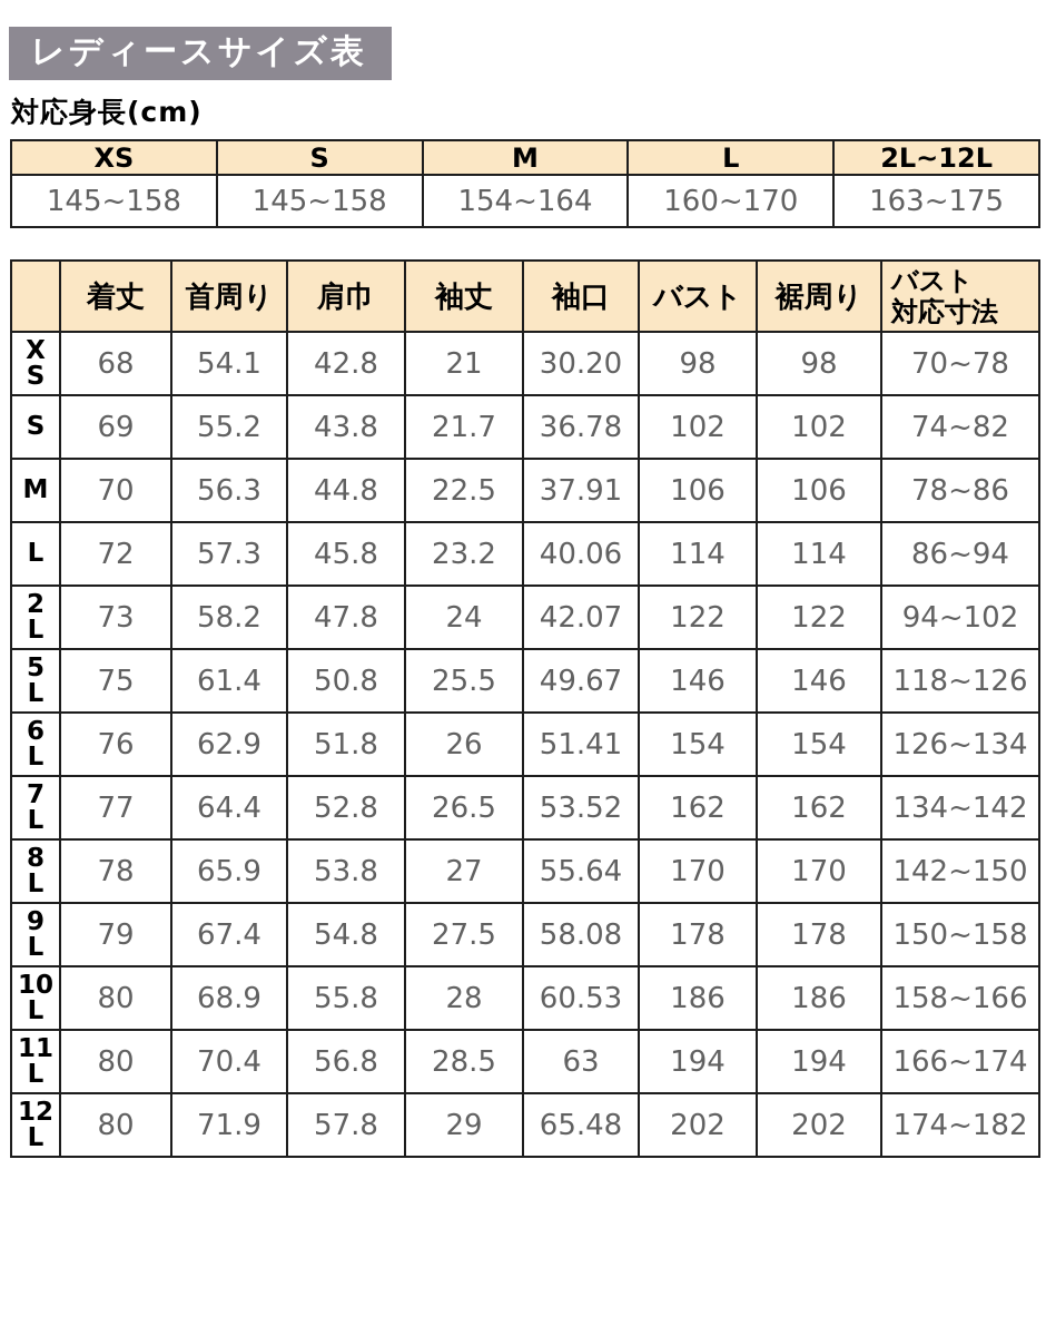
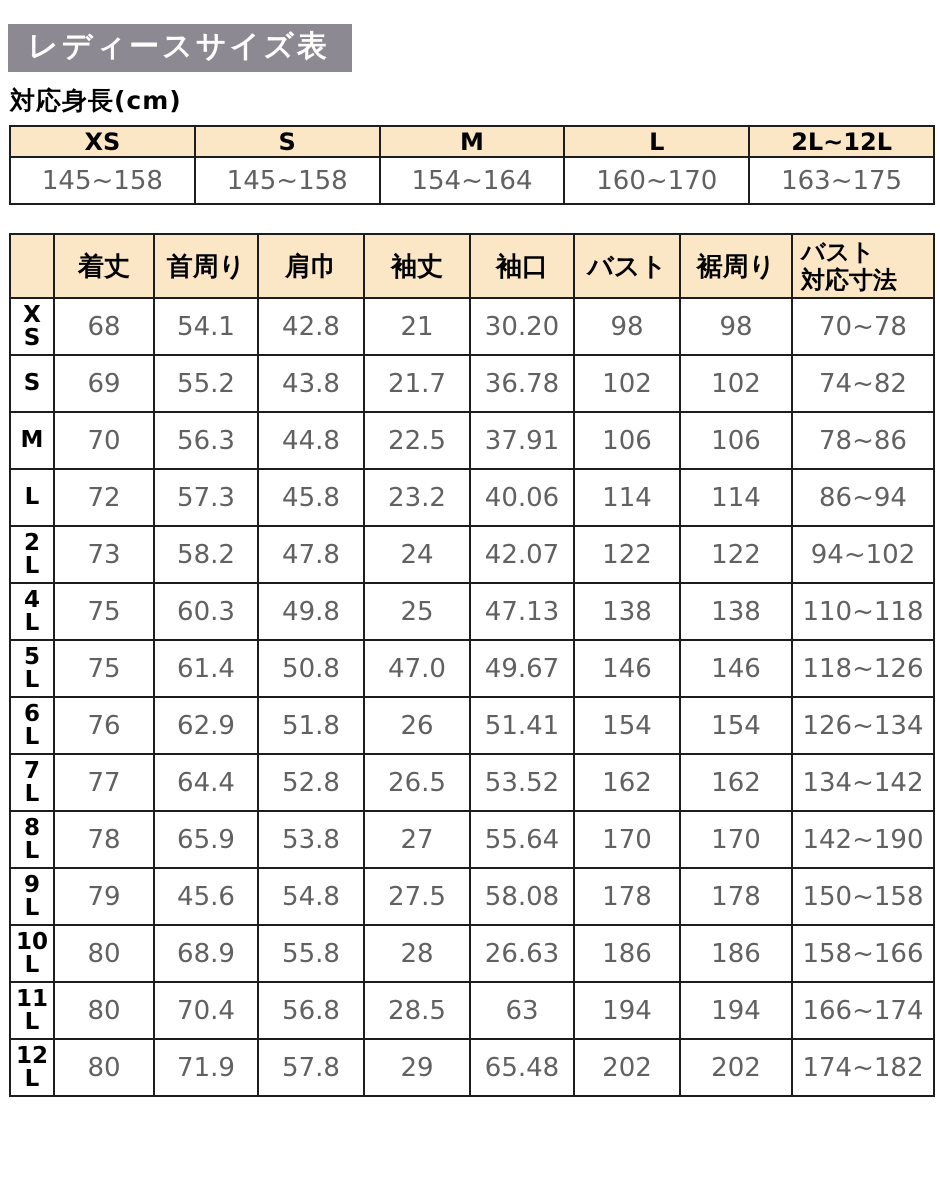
  レディースサイズ表
  対応身長(cm)
  XS	S	M	L	2L~12L
  145~158	145~158	154~164	160~170	163~175
  	着丈	首周り	肩巾	袖丈	袖口	バスト	裾周り	バスト 対応寸法
  X S	68	54.1	42.8	21	30.20	98	98	70~78
  S	69	55.2	43.8	21.7	36.78	102	102	74~82
  M	70	56.3	44.8	22.5	37.91	106	106	78~86
  L	72	57.3	45.8	23.2	40.06	114	114	86~94
  2 L	73	58.2	47.8	24	42.07	122	122	94~102
+ 4 L	75	60.3	49.8	25	47.13	138	138	110~118
- 5 L	75	61.4	50.8	25.5	49.67	146	146	118~126
+ 5 L	75	61.4	50.8	47.0	49.67	146	146	118~126
  6 L	76	62.9	51.8	26	51.41	154	154	126~134
  7 L	77	64.4	52.8	26.5	53.52	162	162	134~142
- 8 L	78	65.9	53.8	27	55.64	170	170	142~150
+ 8 L	78	65.9	53.8	27	55.64	170	170	142~190
- 9 L	79	67.4	54.8	27.5	58.08	178	178	150~158
+ 9 L	79	45.6	54.8	27.5	58.08	178	178	150~158
- 10 L	80	68.9	55.8	28	60.53	186	186	158~166
+ 10 L	80	68.9	55.8	28	26.63	186	186	158~166
  11 L	80	70.4	56.8	28.5	63	194	194	166~174
  12 L	80	71.9	57.8	29	65.48	202	202	174~182
